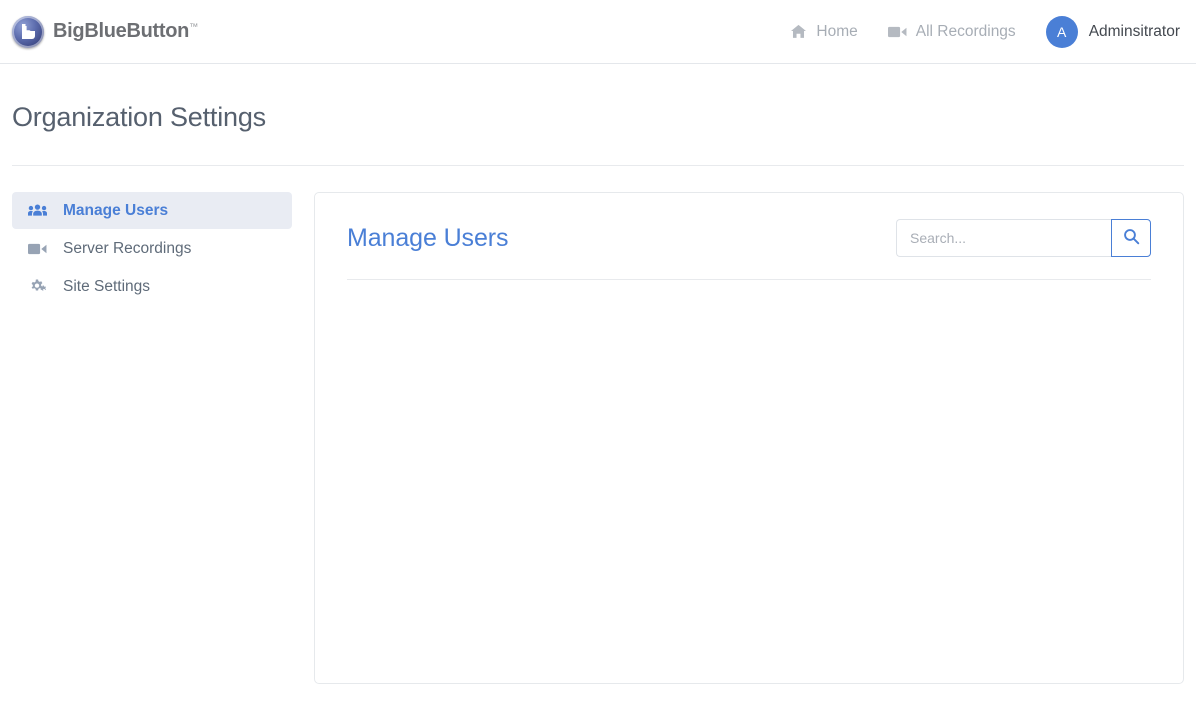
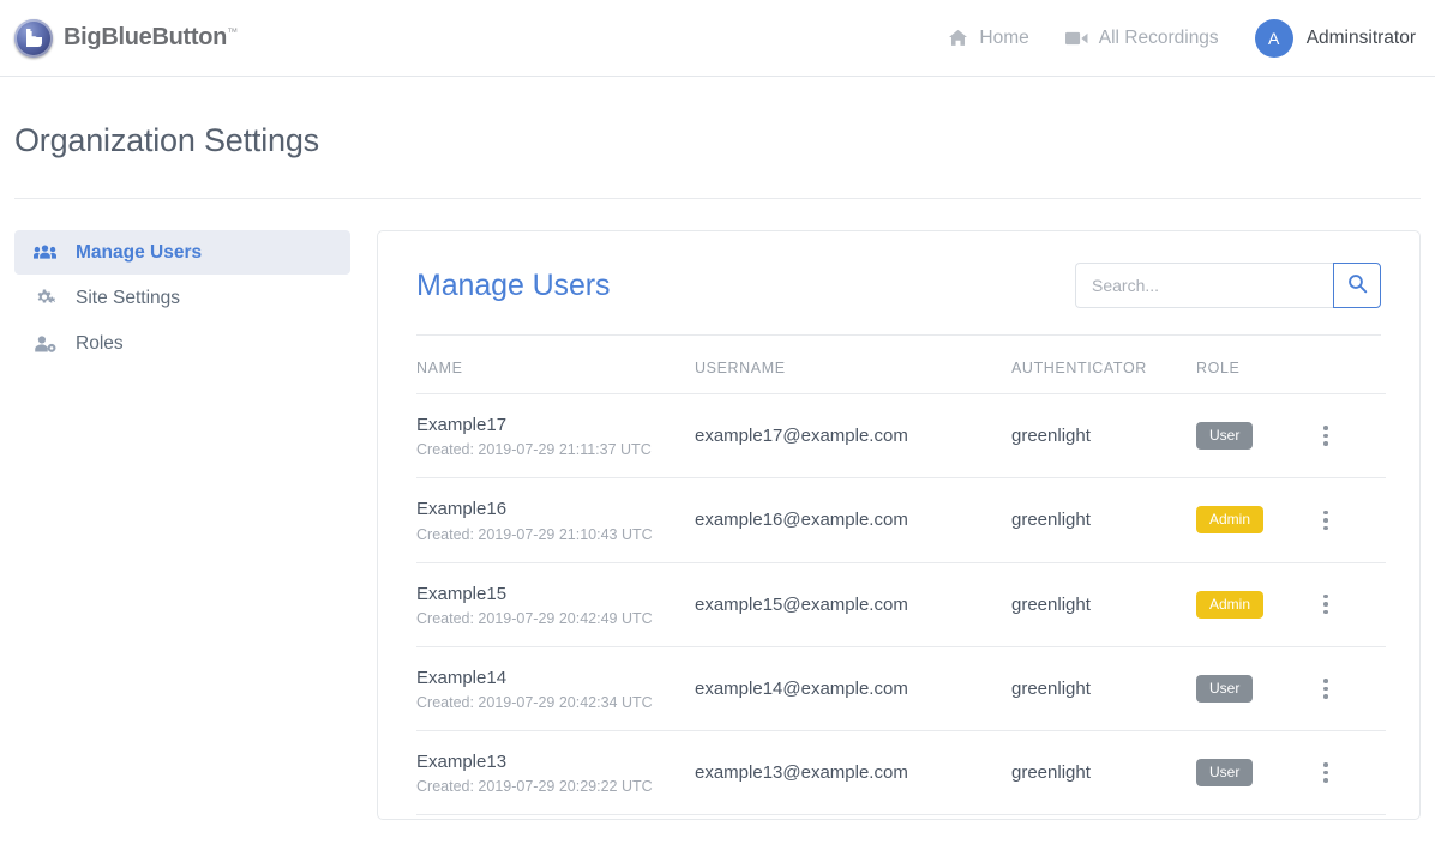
  BigBlueButton™
  Home
  All Recordings
  A
  Adminsitrator
  Organization Settings
  Manage Users
- Server Recordings
  Site Settings
+ Roles
  Manage Users
  Search...
+ NAME	USERNAME	AUTHENTICATOR	ROLE
+ Example17 Created: 2019-07-29 21:11:37 UTC	example17@example.com	greenlight	User
+ Example16 Created: 2019-07-29 21:10:43 UTC	example16@example.com	greenlight	Admin
+ Example15 Created: 2019-07-29 20:42:49 UTC	example15@example.com	greenlight	Admin
+ Example14 Created: 2019-07-29 20:42:34 UTC	example14@example.com	greenlight	User
+ Example13 Created: 2019-07-29 20:29:22 UTC	example13@example.com	greenlight	User
